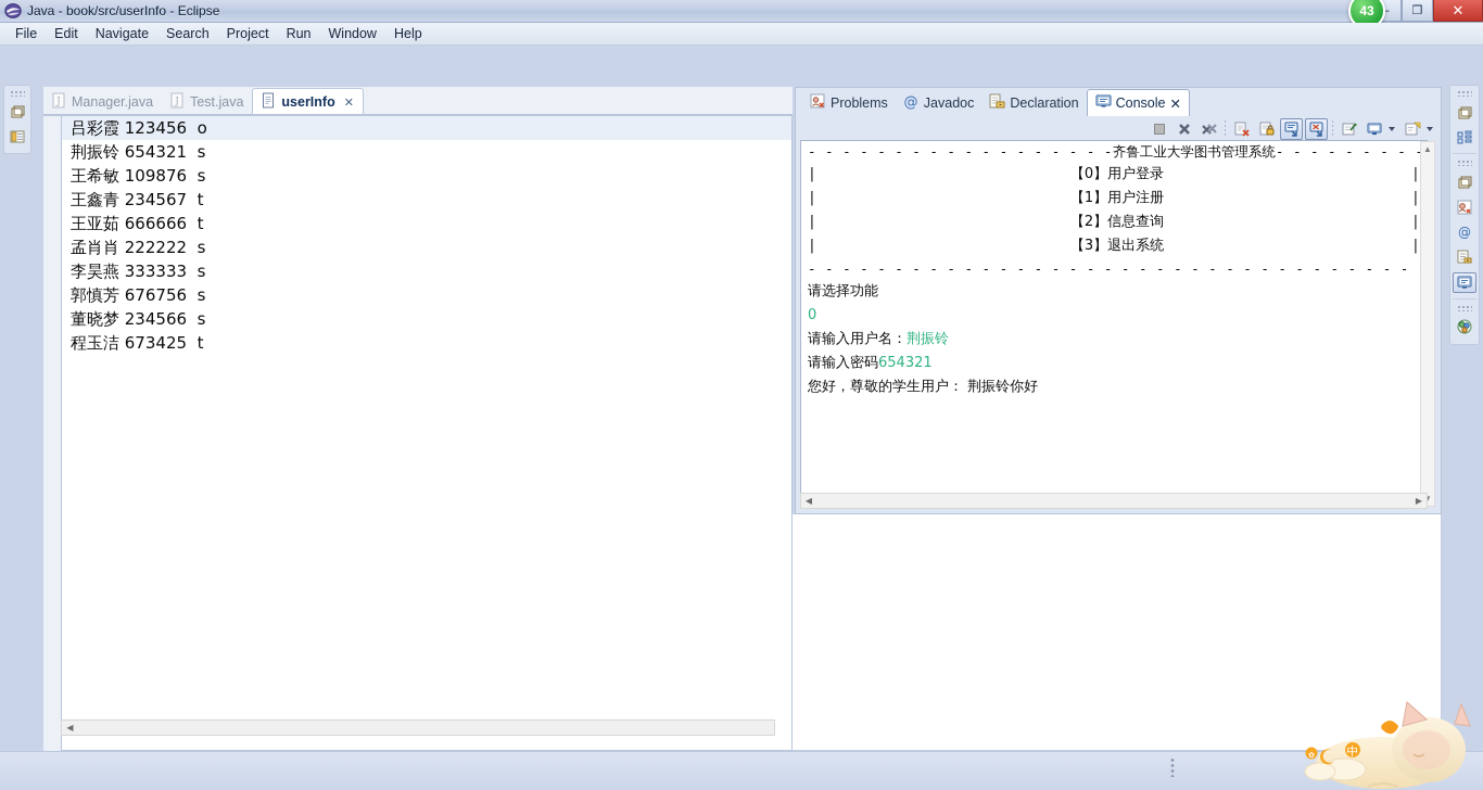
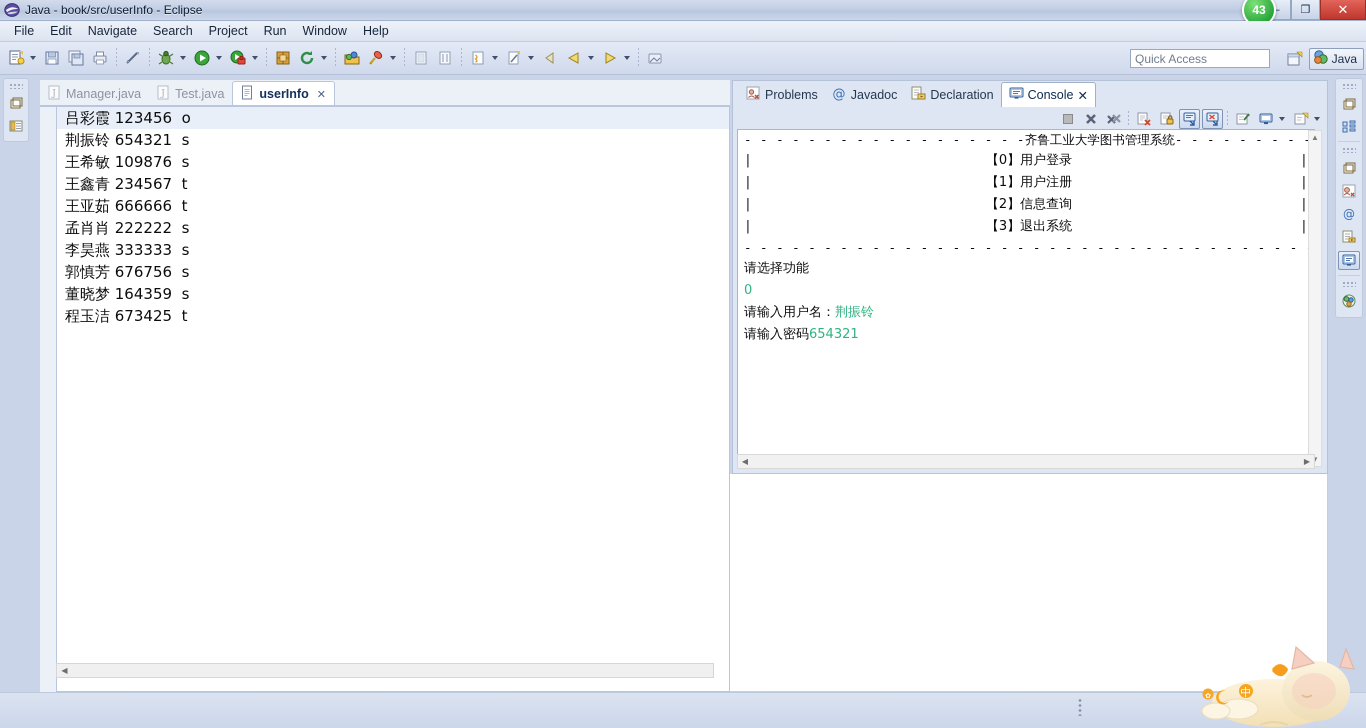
  Java - book/src/userInfo - Eclipse
  –
  ❐
  ✕
  43
  File
  Edit
  Navigate
  Search
  Project
  Run
  Window
  Help
+ Quick Access
+ Java
  @
  J
  Manager.java
  J
  Test.java
  userInfo
  ✕
  吕彩霞 123456 o
  荆振铃 654321 s
  王希敏 109876 s
  王鑫青 234567 t
  王亚茹 666666 t
  孟肖肖 222222 s
  李昊燕 333333 s
  郭慎芳 676756 s
- 董晓梦 234566 s
+ 董晓梦 164359 s
  程玉洁 673425 t
  ◀
  Problems
  @
  Javadoc
  Declaration
  Console
  ✕
  - - - - - - - - - - - - - - - - - -齐鲁工业大学图书管理系统- - - - - - - -
  |
  【0】用户登录
  |
  |
  【1】用户注册
  |
  |
  【2】信息查询
  |
  |
  【3】退出系统
  |
  - - - - - - - - - - - - - - - - - - - - - - - - - - - - - - - - - - -
  请选择功能
  0
  请输入用户名：荆振铃
  请输入密码654321
- 您好，尊敬的学生用户： 荆振铃你好
  ▲
  ◀
  ▶
  中
  ✿
